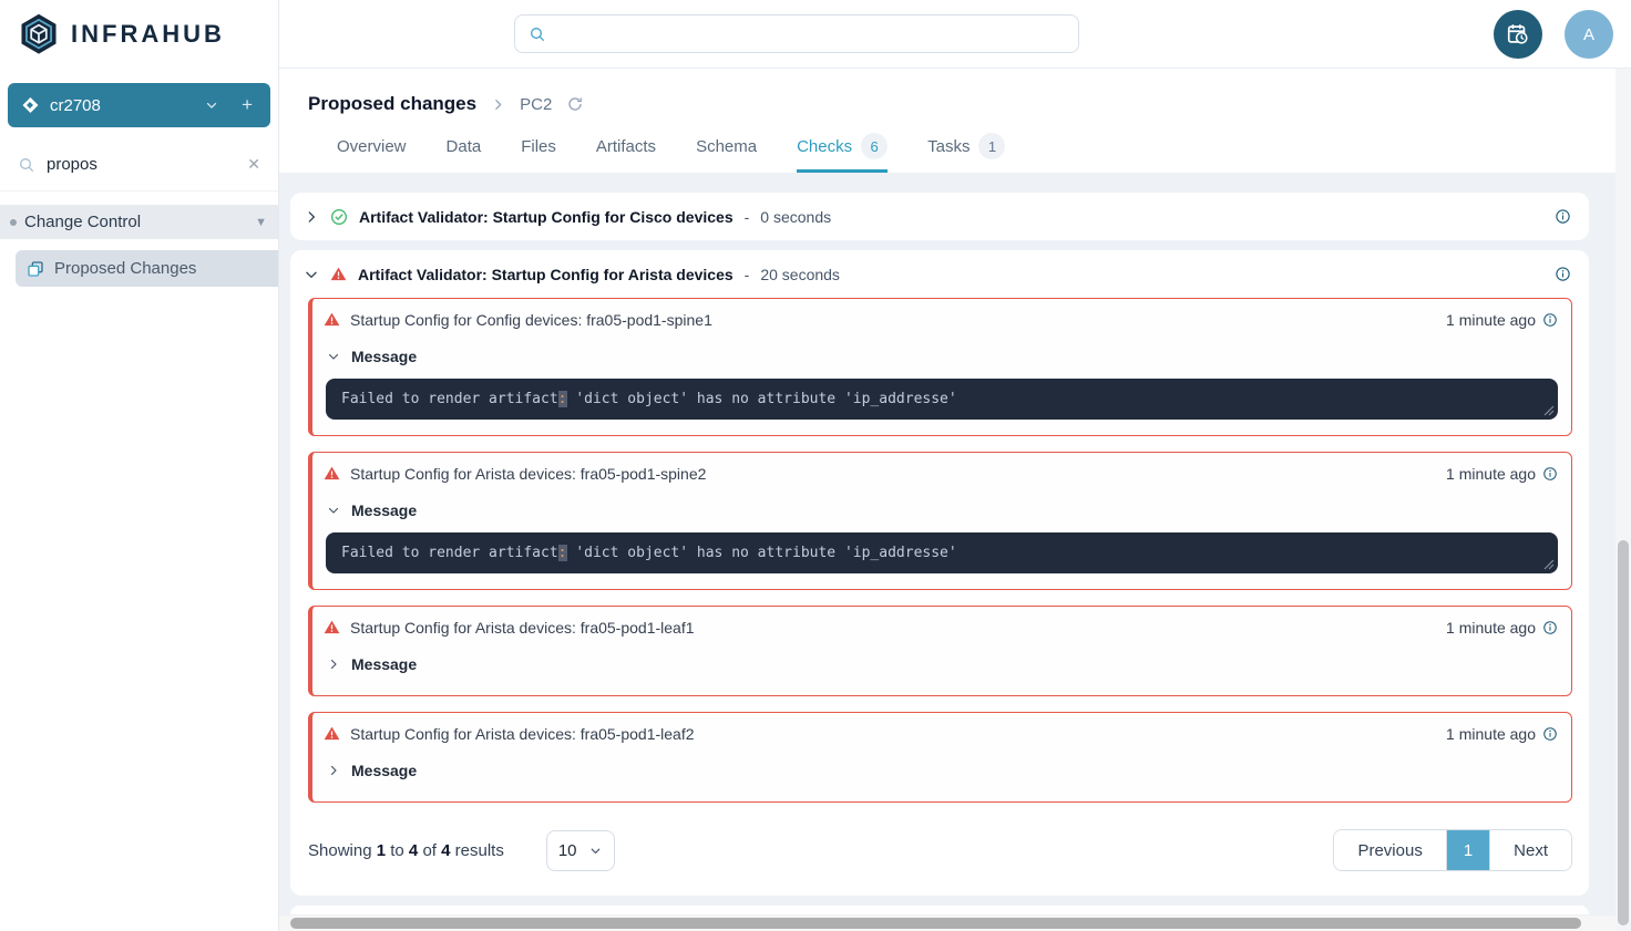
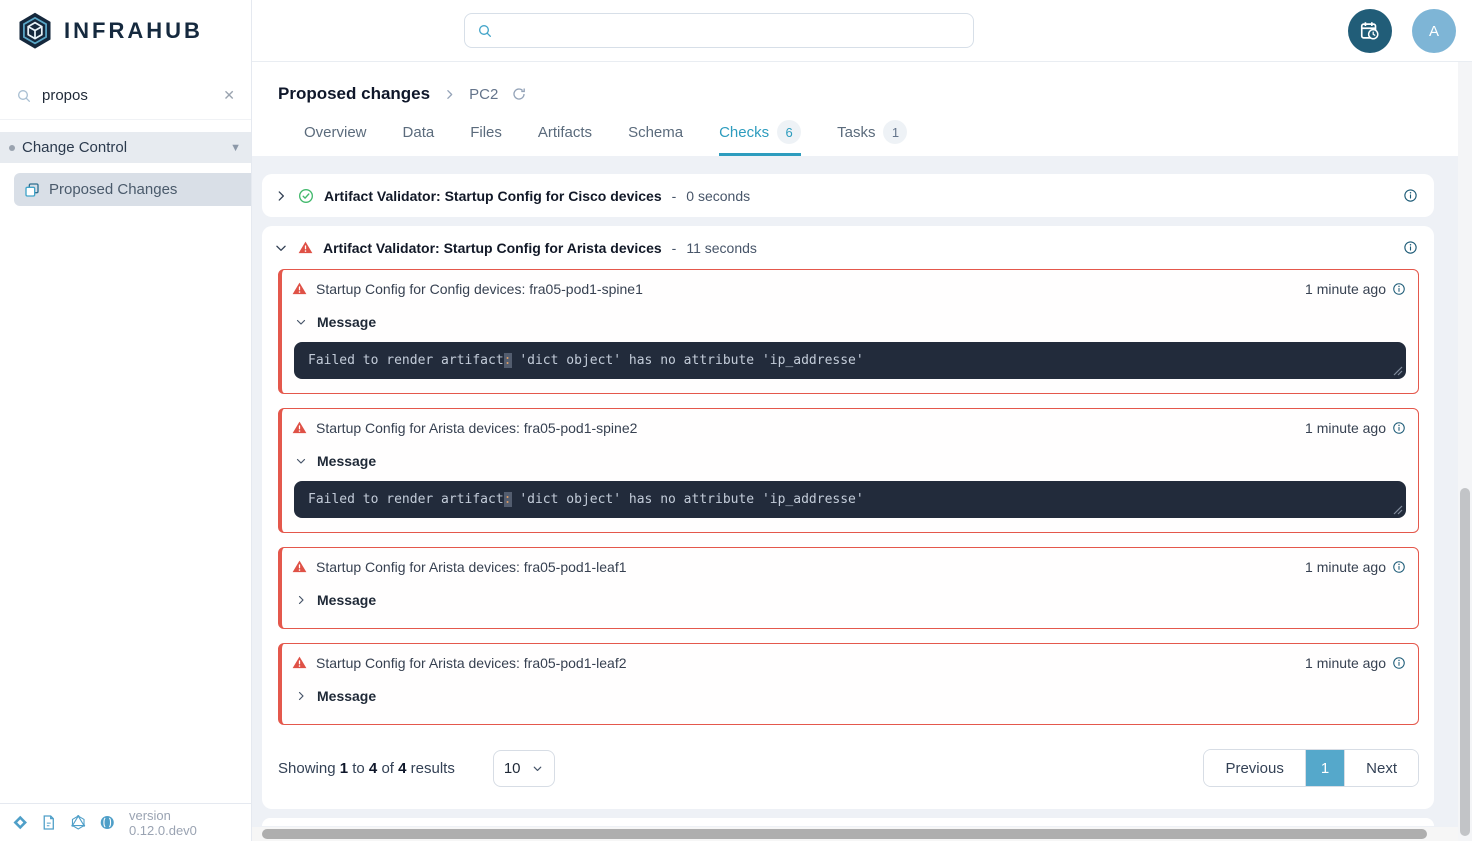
  INFRAHUB
- cr2708
- +
  propos
  ✕
  Change Control
  ▼
  Proposed Changes
+ version 0.12.0.dev0
  A
  Proposed changes
  PC2
  Overview
  Data
  Files
  Artifacts
  Schema
  Checks
  6
  Tasks
  1
  Artifact Validator: Startup Config for Cisco devices
  -
  0 seconds
  Artifact Validator: Startup Config for Arista devices
  -
- 20 seconds
+ 11 seconds
  Startup Config for Config devices: fra05-pod1-spine1
  1 minute ago
  Message
  Failed to render artifact: 'dict object' has no attribute 'ip_addresse'
  Startup Config for Arista devices: fra05-pod1-spine2
  1 minute ago
  Message
  Failed to render artifact: 'dict object' has no attribute 'ip_addresse'
  Startup Config for Arista devices: fra05-pod1-leaf1
  1 minute ago
  Message
  Startup Config for Arista devices: fra05-pod1-leaf2
  1 minute ago
  Message
  Showing 1 to 4 of 4 results
  10
  Previous
  1
  Next
